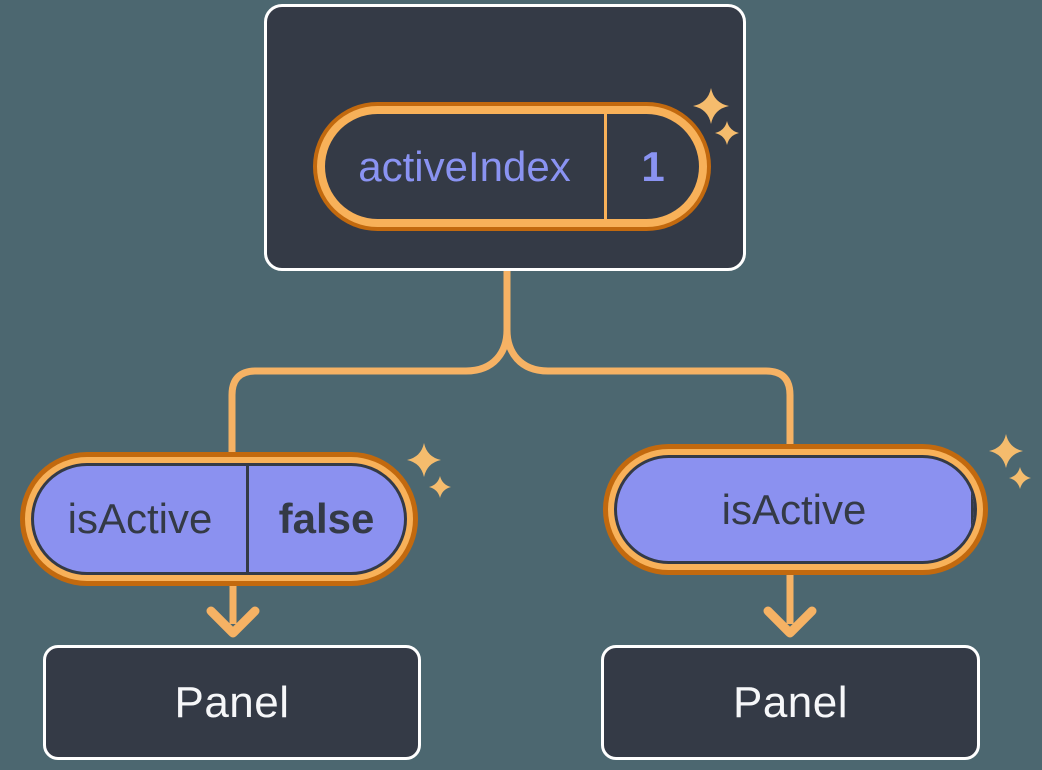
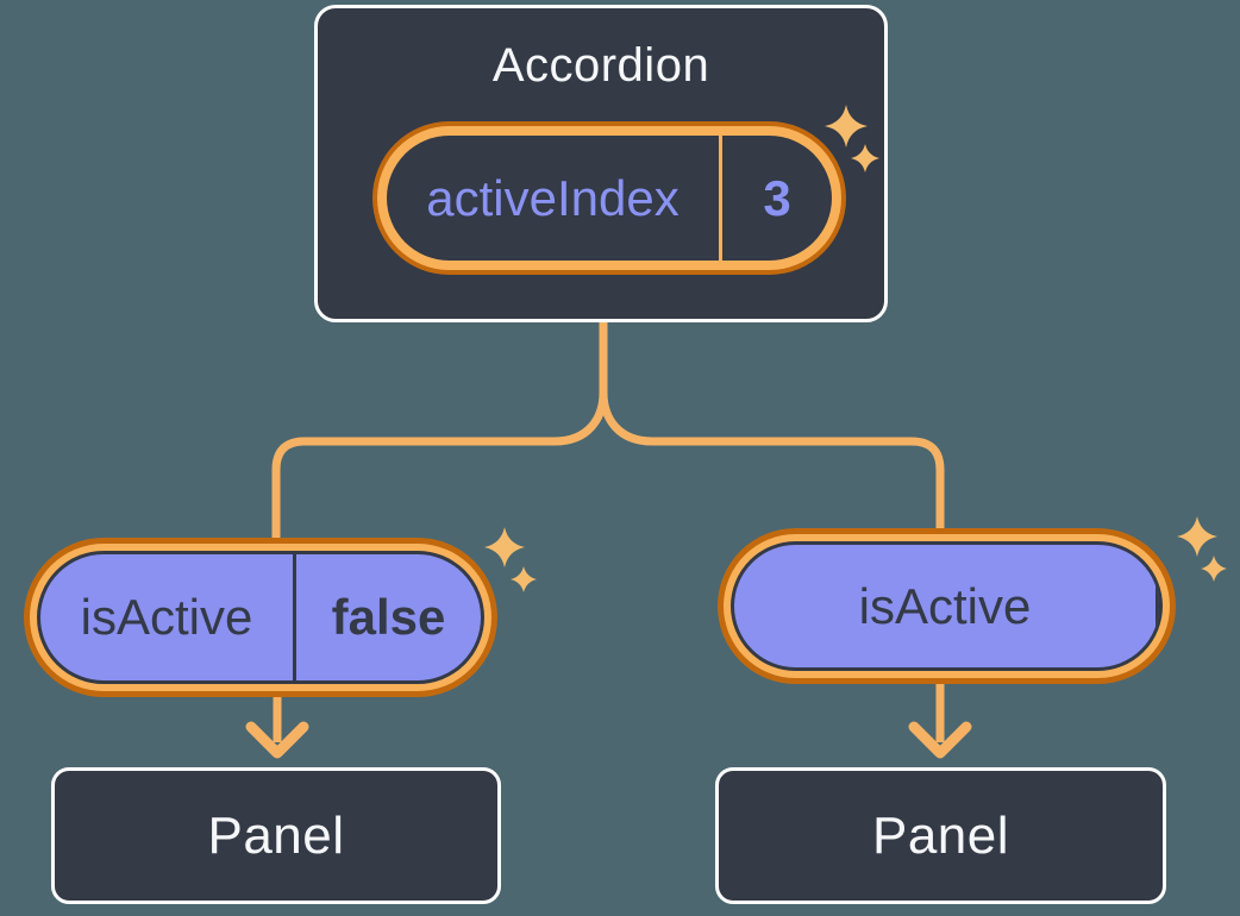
+ Accordion
  activeIndex
- 1
+ 3
  isActive
  false
  isActive
  Panel
  Panel
